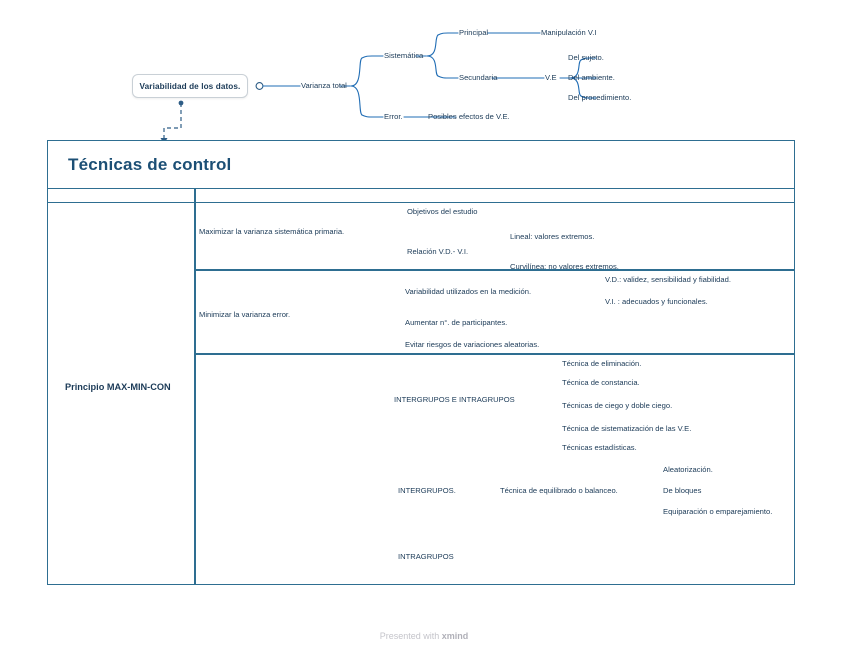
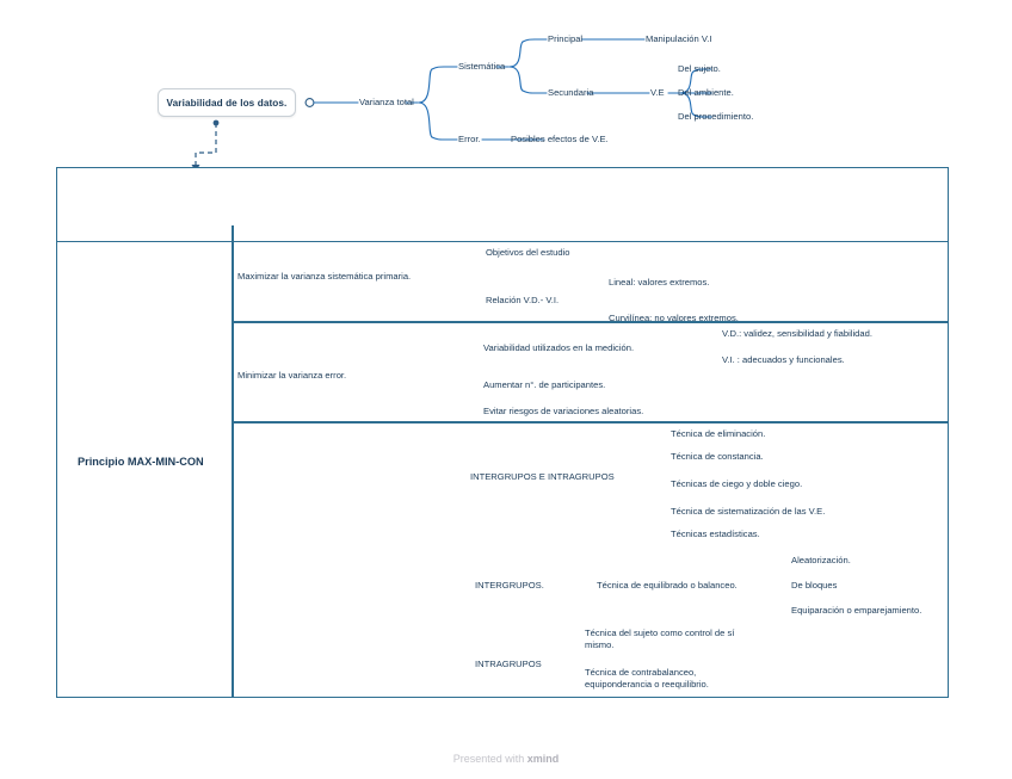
  Variabilidad de los datos.
  Varianza total
  Sistemática
  Principal
  Manipulación V.I
  Secundaria
  V.E
  Del sujeto.
  Del ambiente.
  Del procedimiento.
  Error.
  Posibles efectos de V.E.
- Técnicas de control
  Principio MAX-MIN-CON
  Maximizar la varianza sistemática primaria.
  Objetivos del estudio
  Relación V.D.- V.I.
  Lineal: valores extremos.
  Curvilínea: no valores extremos.
  Minimizar la varianza error.
  Variabilidad utilizados en la medición.
  V.D.: validez, sensibilidad y fiabilidad.
  V.I. : adecuados y funcionales.
  Aumentar n°. de participantes.
  Evitar riesgos de variaciones aleatorias.
  INTERGRUPOS E INTRAGRUPOS
  Técnica de eliminación.
  Técnica de constancia.
  Técnicas de ciego y doble ciego.
  Técnica de sistematización de las V.E.
  Técnicas estadísticas.
  INTERGRUPOS.
  Técnica de equilibrado o balanceo.
  Aleatorización.
  De bloques
  Equiparación o emparejamiento.
  INTRAGRUPOS
+ Técnica del sujeto como control de sí mismo.
+ Técnica de contrabalanceo, equiponderancia o reequilibrio.
  Presented with xmind
